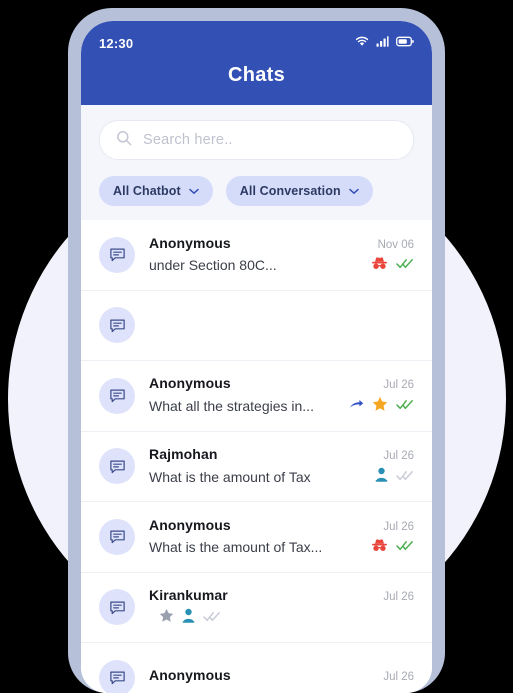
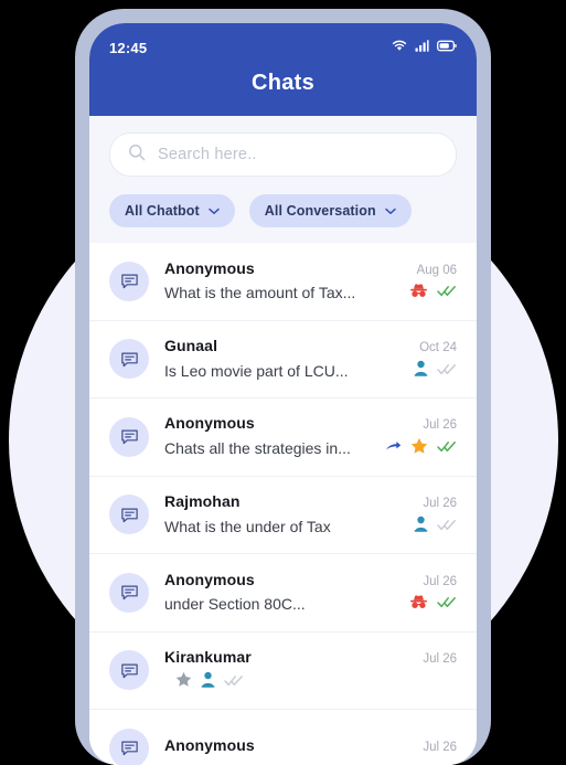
- 12:30
+ 12:45
  Chats
  Search here..
  All Chatbot
  All Conversation
  Anonymous
- Nov 06
+ Aug 06
- under Section 80C...
+ What is the amount of Tax...
+ Gunaal
+ Oct 24
+ Is Leo movie part of LCU...
  Anonymous
  Jul 26
- What all the strategies in...
+ Chats all the strategies in...
  Rajmohan
  Jul 26
- What is the amount of Tax
+ What is the under of Tax
  Anonymous
  Jul 26
- What is the amount of Tax...
+ under Section 80C...
  Kirankumar
  Jul 26
  Anonymous
  Jul 26
